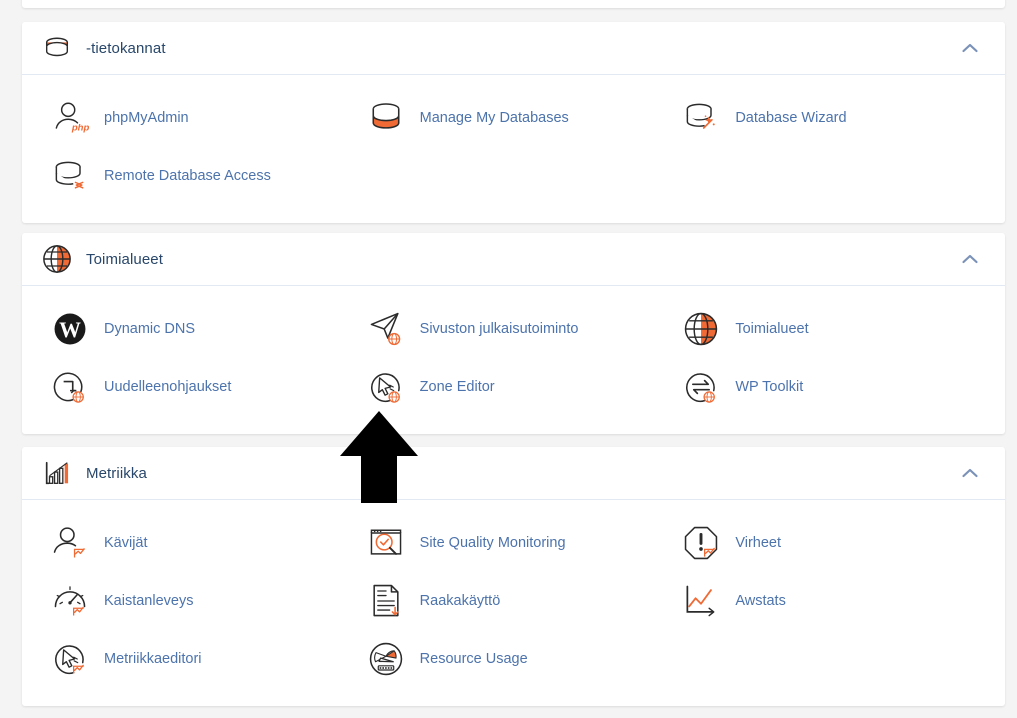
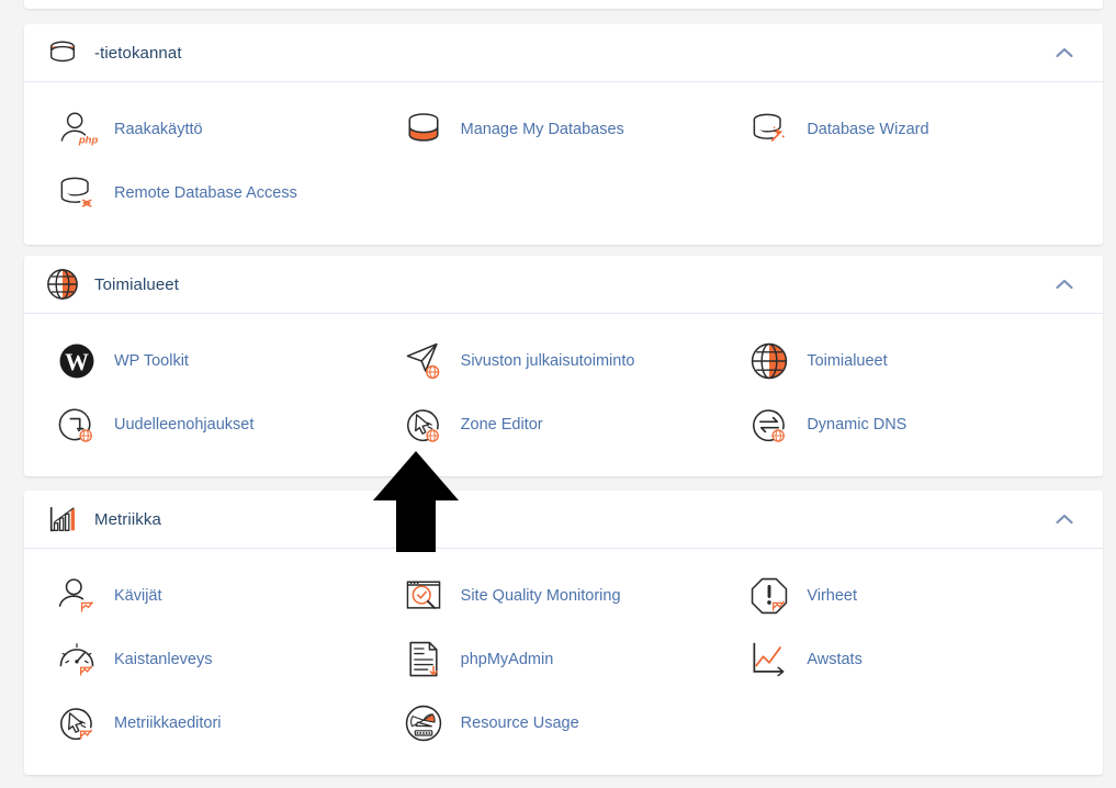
  -tietokannat
  php
- phpMyAdmin
+ Raakakäyttö
  Manage My Databases
  Database Wizard
  Remote Database Access
  Toimialueet
  W
- Dynamic DNS
+ WP Toolkit
  Sivuston julkaisutoiminto
  Toimialueet
  Uudelleenohjaukset
  Zone Editor
- WP Toolkit
+ Dynamic DNS
  Metriikka
  Kävijät
  Site Quality Monitoring
  Virheet
  Kaistanleveys
- Raakakäyttö
+ phpMyAdmin
  Awstats
  Metriikkaeditori
  Resource Usage
